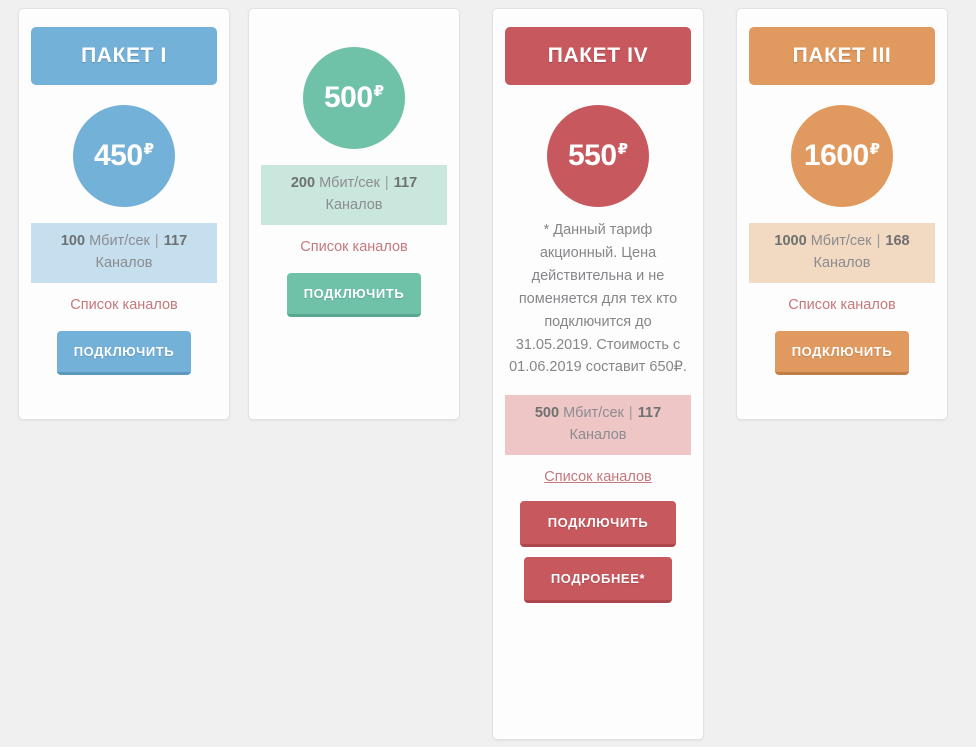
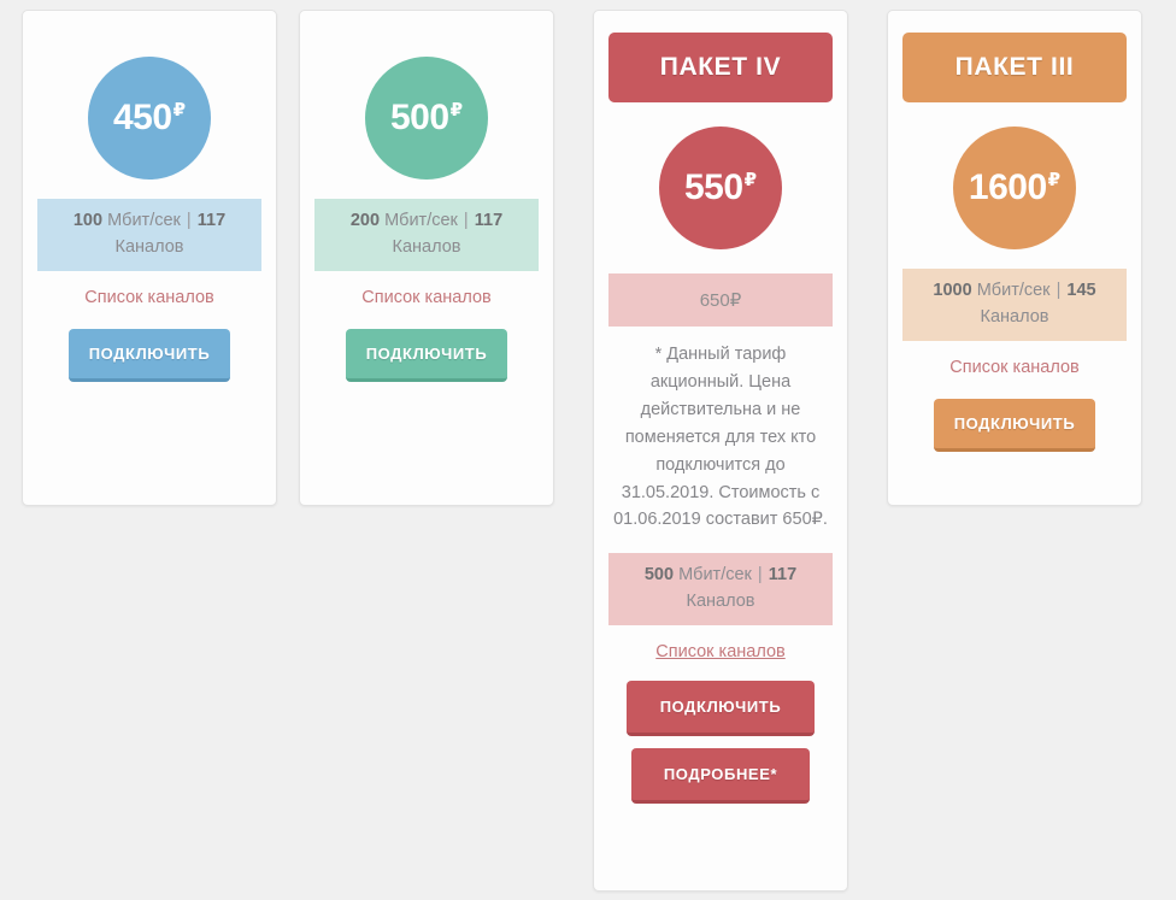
- ПАКЕТ I
  450
  ₽
  100 Мбит/сек | 117 Каналов
  Список каналов
  ПОДКЛЮЧИТЬ
  500
  ₽
  200 Мбит/сек | 117 Каналов
  Список каналов
  ПОДКЛЮЧИТЬ
  ПАКЕТ IV
  550
  ₽
+ 650₽
  * Данный тариф акционный. Цена действительна и не поменяется для тех кто подключится до 31.05.2019. Стоимость с 01.06.2019 составит 650₽.
  500 Мбит/сек | 117 Каналов
  Список каналов
  ПОДКЛЮЧИТЬ
  ПОДРОБНЕЕ*
  ПАКЕТ III
  1600
  ₽
- 1000 Мбит/сек | 168 Каналов
+ 1000 Мбит/сек | 145 Каналов
  Список каналов
  ПОДКЛЮЧИТЬ
